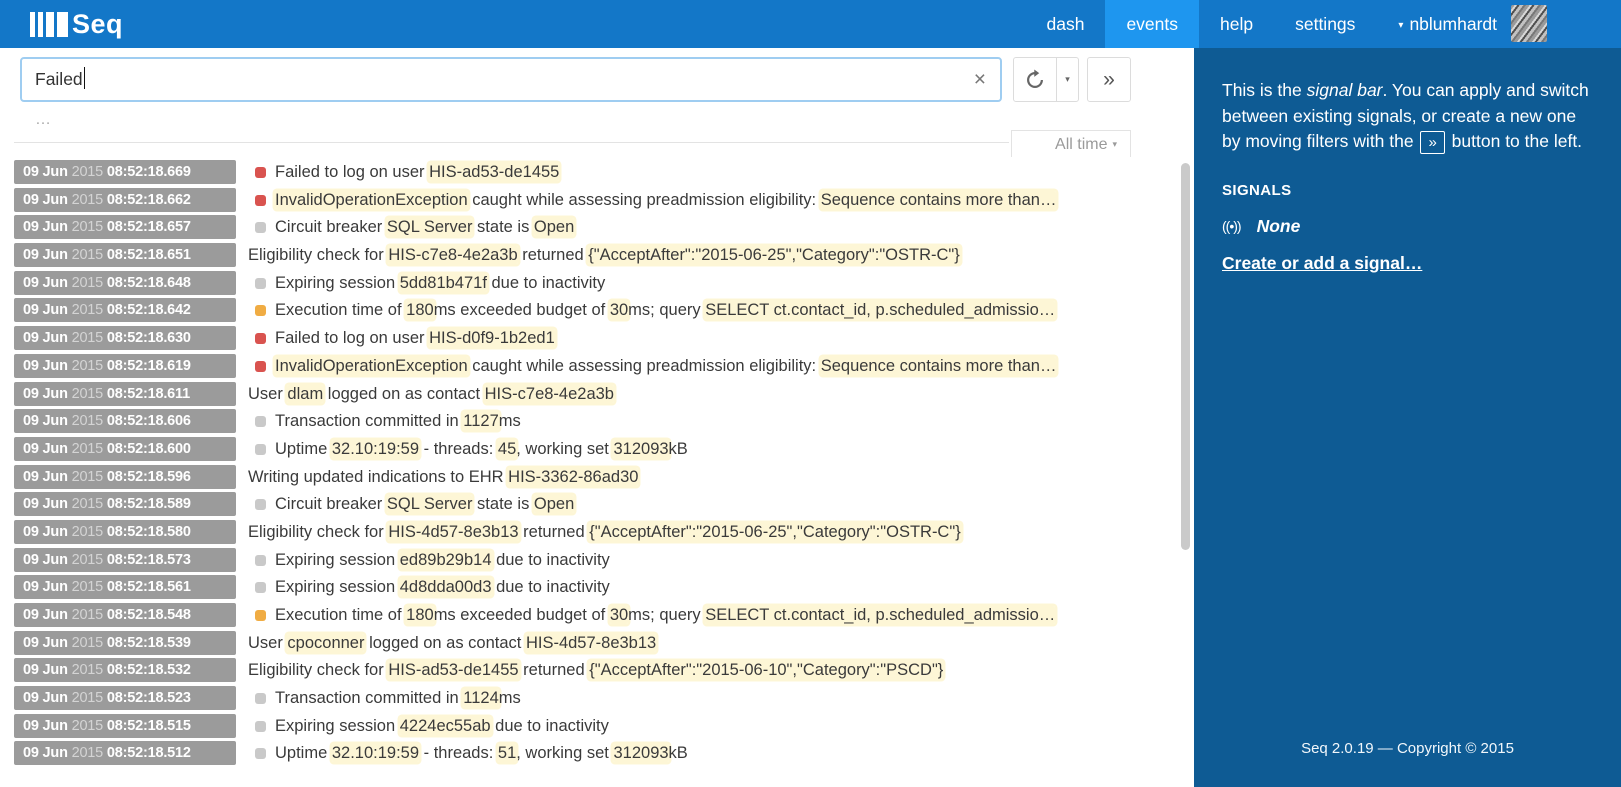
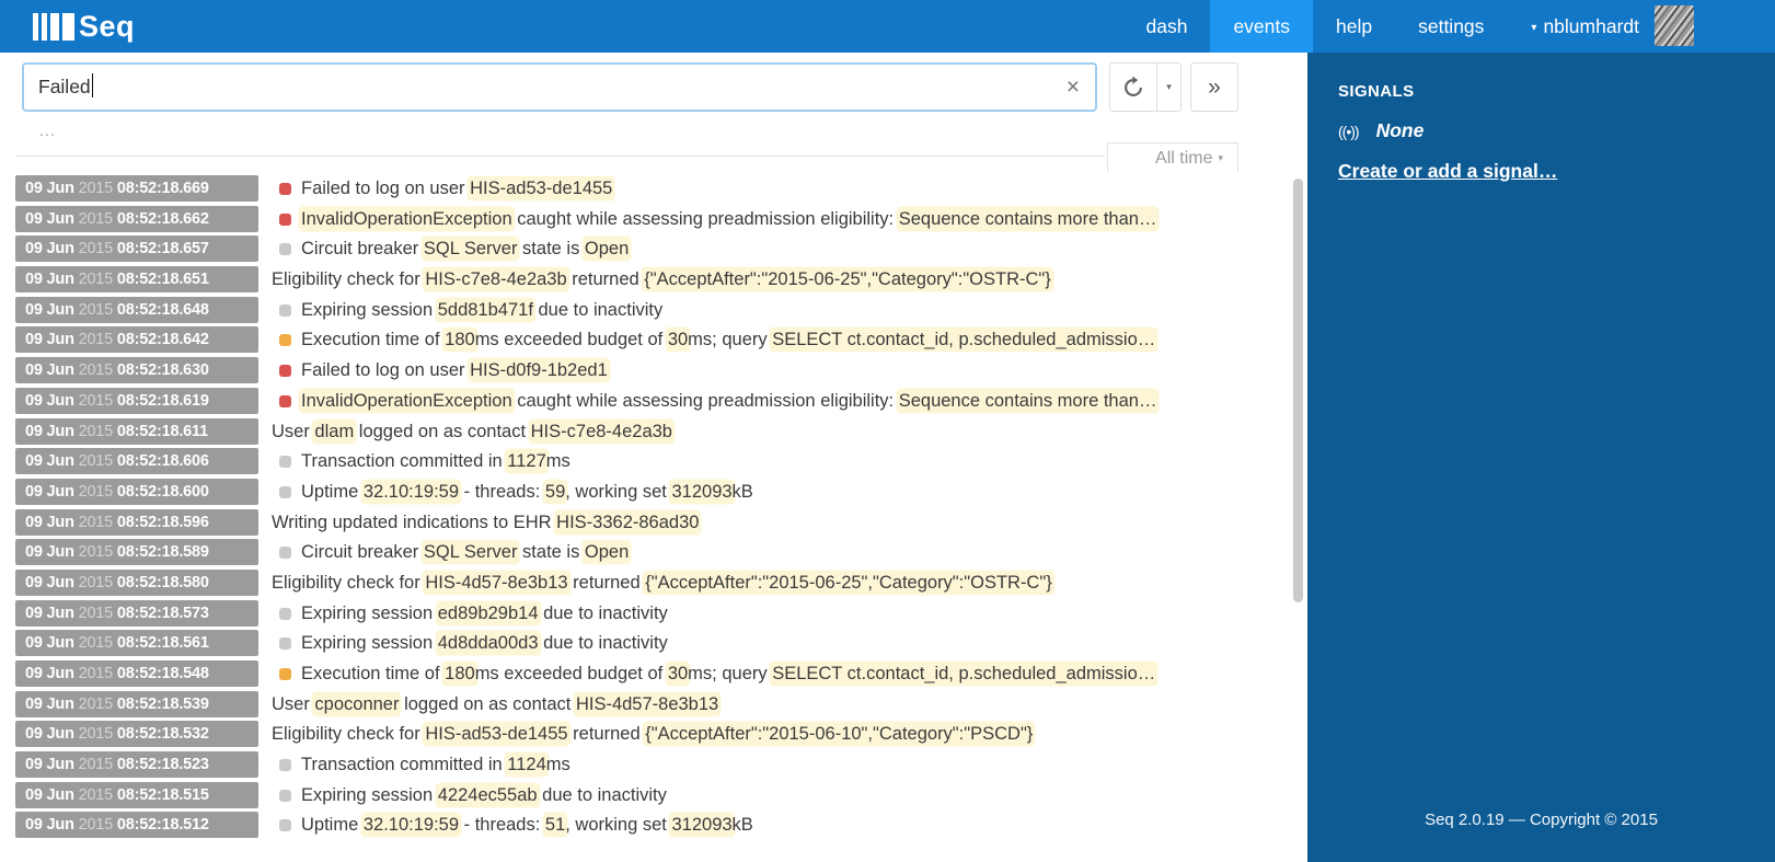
  Seq
  dash
  events
  help
  settings
  ▾ nblumhardt
  Failed
  ×
  ▾
  »
  …
  All time ▾
  09 Jun 2015 08:52:18.669 Failed to log on user HIS-ad53-de1455
  09 Jun 2015 08:52:18.662 InvalidOperationException caught while assessing preadmission eligibility: Sequence contains more than…
  09 Jun 2015 08:52:18.657 Circuit breaker SQL Server state is Open
  09 Jun 2015 08:52:18.651 Eligibility check for HIS-c7e8-4e2a3b returned {"AcceptAfter":"2015-06-25","Category":"OSTR-C"}
  09 Jun 2015 08:52:18.648 Expiring session 5dd81b471f due to inactivity
  09 Jun 2015 08:52:18.642 Execution time of 180ms exceeded budget of 30ms; query SELECT ct.contact_id, p.scheduled_admissio…
  09 Jun 2015 08:52:18.630 Failed to log on user HIS-d0f9-1b2ed1
  09 Jun 2015 08:52:18.619 InvalidOperationException caught while assessing preadmission eligibility: Sequence contains more than…
  09 Jun 2015 08:52:18.611 User dlam logged on as contact HIS-c7e8-4e2a3b
  09 Jun 2015 08:52:18.606 Transaction committed in 1127ms
- 09 Jun 2015 08:52:18.600 Uptime 32.10:19:59 - threads: 45, working set 312093kB
+ 09 Jun 2015 08:52:18.600 Uptime 32.10:19:59 - threads: 59, working set 312093kB
  09 Jun 2015 08:52:18.596 Writing updated indications to EHR HIS-3362-86ad30
  09 Jun 2015 08:52:18.589 Circuit breaker SQL Server state is Open
  09 Jun 2015 08:52:18.580 Eligibility check for HIS-4d57-8e3b13 returned {"AcceptAfter":"2015-06-25","Category":"OSTR-C"}
  09 Jun 2015 08:52:18.573 Expiring session ed89b29b14 due to inactivity
  09 Jun 2015 08:52:18.561 Expiring session 4d8dda00d3 due to inactivity
  09 Jun 2015 08:52:18.548 Execution time of 180ms exceeded budget of 30ms; query SELECT ct.contact_id, p.scheduled_admissio…
  09 Jun 2015 08:52:18.539 User cpoconner logged on as contact HIS-4d57-8e3b13
  09 Jun 2015 08:52:18.532 Eligibility check for HIS-ad53-de1455 returned {"AcceptAfter":"2015-06-10","Category":"PSCD"}
  09 Jun 2015 08:52:18.523 Transaction committed in 1124ms
  09 Jun 2015 08:52:18.515 Expiring session 4224ec55ab due to inactivity
  09 Jun 2015 08:52:18.512 Uptime 32.10:19:59 - threads: 51, working set 312093kB
- This is the signal bar. You can apply and switch between existing signals, or create a new one by moving filters with the » button to the left.
  SIGNALS
  ((•))
  None
  Create or add a signal…
  Seq 2.0.19 — Copyright © 2015
